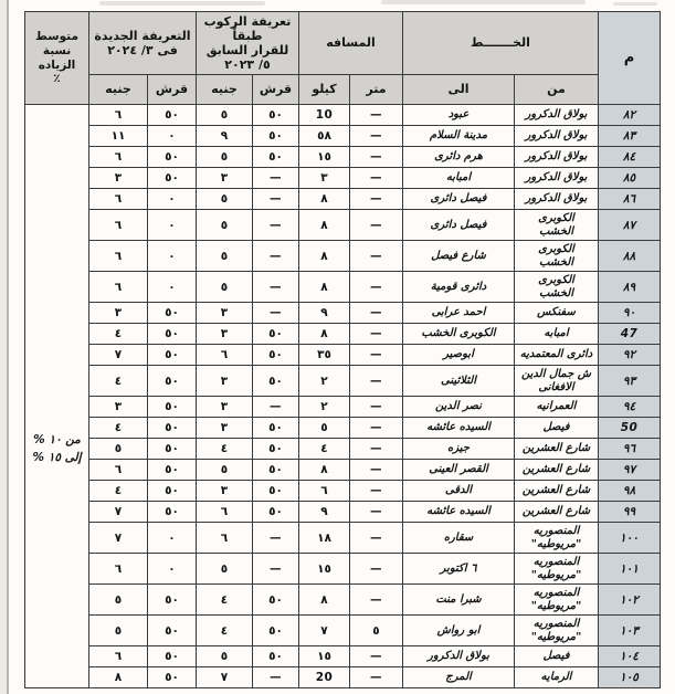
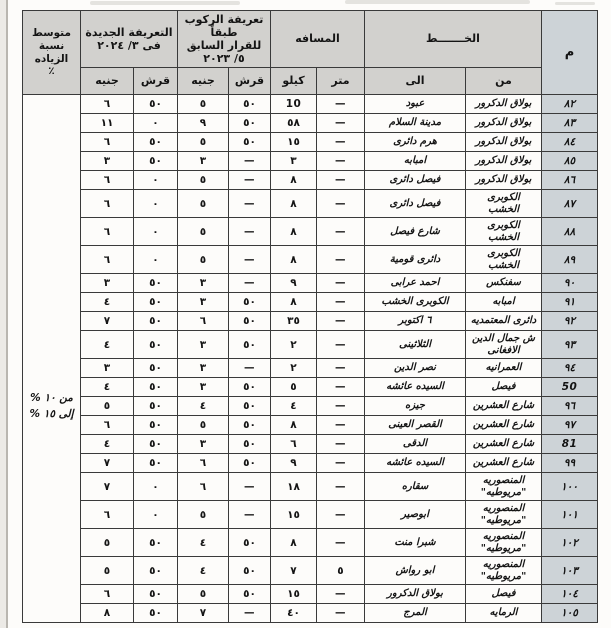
  م	الخـــــــط	المسافه	تعريفة الركوب طبقاً للقرار السابق ٥/ ٢٠٢٣	التعريفة الجديدة فى ٣/ ٢٠٢٤	متوسط نسبة الزياده ٪
  من	الى	متر	كيلو	قرش	جنيه	قرش	جنيه
  ٨٢	بولاق الدكرور	عبود	—	10	٥٠	٥	٥٠	٦	من ١٠ % إلى ١٥ %
  ٨٣	بولاق الدكرور	مدينة السلام	—	٥٨	٥٠	٩	٠	١١
  ٨٤	بولاق الدكرور	هرم دائرى	—	١٥	٥٠	٥	٥٠	٦
  ٨٥	بولاق الدكرور	امبابه	—	٣	—	٣	٥٠	٣
  ٨٦	بولاق الدكرور	فيصل دائرى	—	٨	—	٥	٠	٦
  ٨٧	الكوبرى الخشب	فيصل دائرى	—	٨	—	٥	٠	٦
  ٨٨	الكوبرى الخشب	شارع فيصل	—	٨	—	٥	٠	٦
  ٨٩	الكوبرى الخشب	دائرى قومية	—	٨	—	٥	٠	٦
  ٩٠	سفنكس	احمد عرابى	—	٩	—	٣	٥٠	٣
- 47	امبابه	الكوبرى الخشب	—	٨	٥٠	٣	٥٠	٤
+ ٩١	امبابه	الكوبرى الخشب	—	٨	٥٠	٣	٥٠	٤
- ٩٢	دائرى المعتمديه	ابوصير	—	٣٥	٥٠	٦	٥٠	٧
+ ٩٢	دائرى المعتمديه	٦ اكتوبر	—	٣٥	٥٠	٦	٥٠	٧
  ٩٣	ش جمال الدين الافغانى	الثلاثينى	—	٢	٥٠	٣	٥٠	٤
  ٩٤	العمرانيه	نصر الدين	—	٢	—	٣	٥٠	٣
  50	فيصل	السيده عائشه	—	٥	٥٠	٣	٥٠	٤
  ٩٦	شارع العشرين	جيزه	—	٤	٥٠	٤	٥٠	٥
  ٩٧	شارع العشرين	القصر العينى	—	٨	٥٠	٥	٥٠	٦
- ٩٨	شارع العشرين	الدقى	—	٦	٥٠	٣	٥٠	٤
+ 81	شارع العشرين	الدقى	—	٦	٥٠	٣	٥٠	٤
  ٩٩	شارع العشرين	السيده عائشه	—	٩	٥٠	٦	٥٠	٧
  ١٠٠	المنصوريه "مريوطيه"	سقاره	—	١٨	—	٦	٠	٧
- ١٠١	المنصوريه "مريوطيه"	٦ اكتوبر	—	١٥	—	٥	٠	٦
+ ١٠١	المنصوريه "مريوطيه"	ابوصير	—	١٥	—	٥	٠	٦
  ١٠٢	المنصوريه "مريوطيه"	شبرا منت	—	٨	٥٠	٤	٥٠	٥
  ١٠٣	المنصوريه "مريوطيه"	ابو رواش	٥	٧	٥٠	٤	٥٠	٥
  ١٠٤	فيصل	بولاق الدكرور	—	١٥	٥٠	٥	٥٠	٦
- ١٠٥	الرمايه	المرج	—	20	—	٧	٥٠	٨
+ ١٠٥	الرمايه	المرج	—	٤٠	—	٧	٥٠	٨
